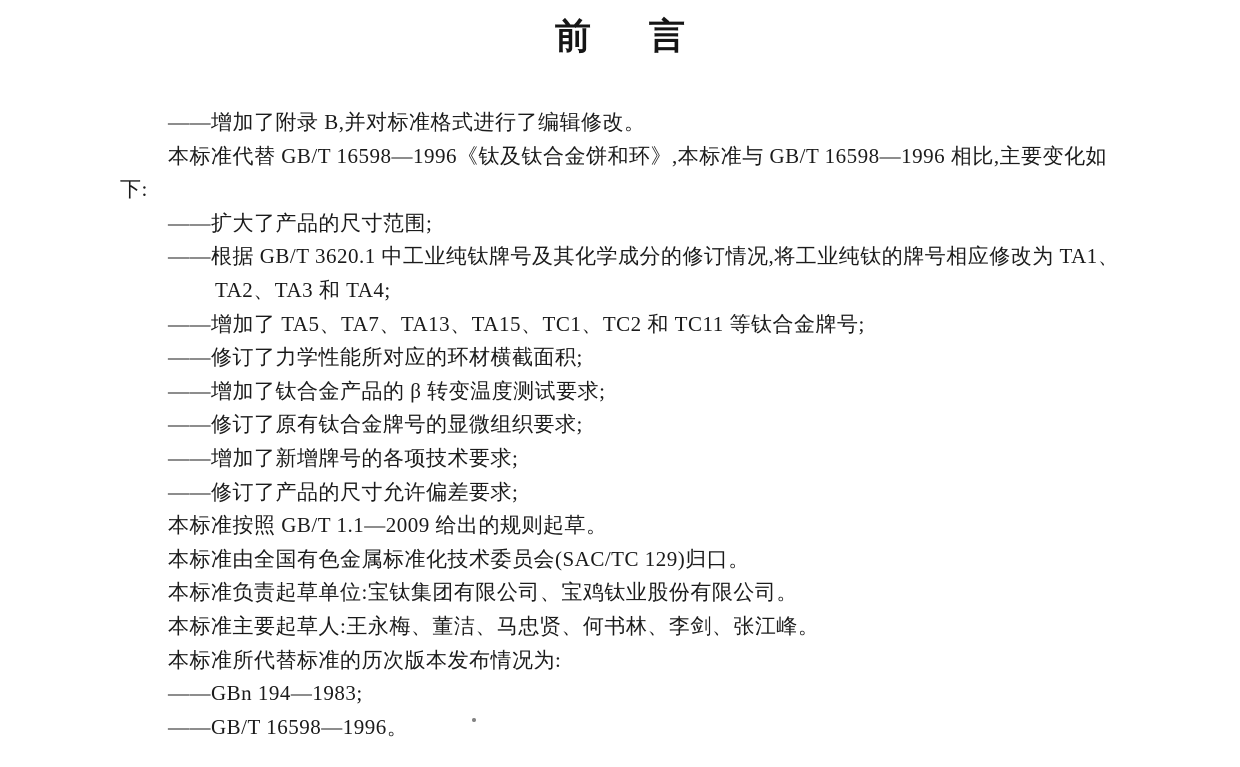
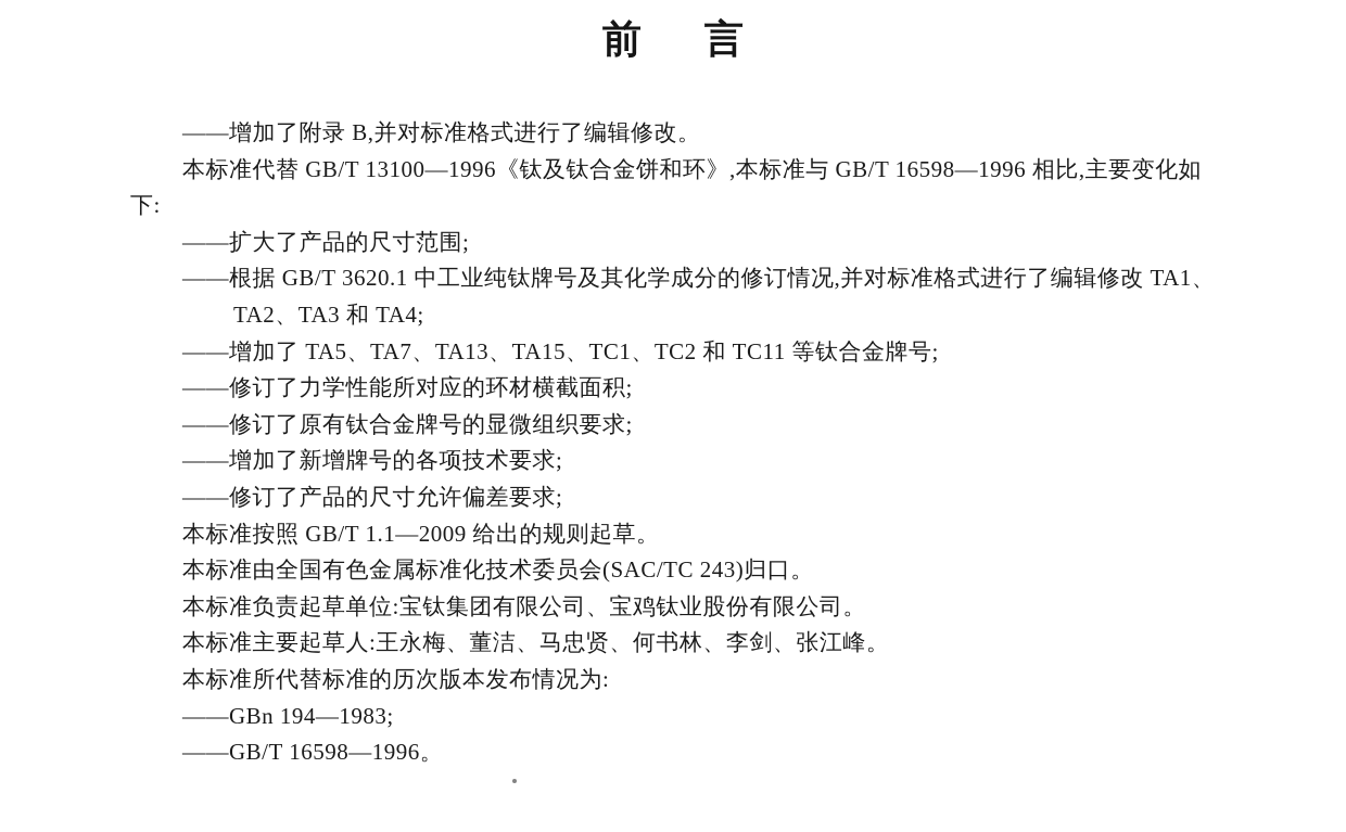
  前
  言
  ——增加了附录 B,并对标准格式进行了编辑修改。
- 本标准代替 GB/T 16598—1996《钛及钛合金饼和环》,本标准与 GB/T 16598—1996 相比,主要变化如下:
+ 本标准代替 GB/T 13100—1996《钛及钛合金饼和环》,本标准与 GB/T 16598—1996 相比,主要变化如下:
  ——扩大了产品的尺寸范围;
- ——根据 GB/T 3620.1 中工业纯钛牌号及其化学成分的修订情况,将工业纯钛的牌号相应修改为 TA1、TA2、TA3 和 TA4;
+ ——根据 GB/T 3620.1 中工业纯钛牌号及其化学成分的修订情况,并对标准格式进行了编辑修改 TA1、TA2、TA3 和 TA4;
  ——增加了 TA5、TA7、TA13、TA15、TC1、TC2 和 TC11 等钛合金牌号;
  ——修订了力学性能所对应的环材横截面积;
- ——增加了钛合金产品的 β 转变温度测试要求;
  ——修订了原有钛合金牌号的显微组织要求;
  ——增加了新增牌号的各项技术要求;
  ——修订了产品的尺寸允许偏差要求;
  本标准按照 GB/T 1.1—2009 给出的规则起草。
- 本标准由全国有色金属标准化技术委员会(SAC/TC 129)归口。
+ 本标准由全国有色金属标准化技术委员会(SAC/TC 243)归口。
  本标准负责起草单位:宝钛集团有限公司、宝鸡钛业股份有限公司。
  本标准主要起草人:王永梅、董洁、马忠贤、何书林、李剑、张江峰。
  本标准所代替标准的历次版本发布情况为:
  ——GBn 194—1983;
  ——GB/T 16598—1996。
